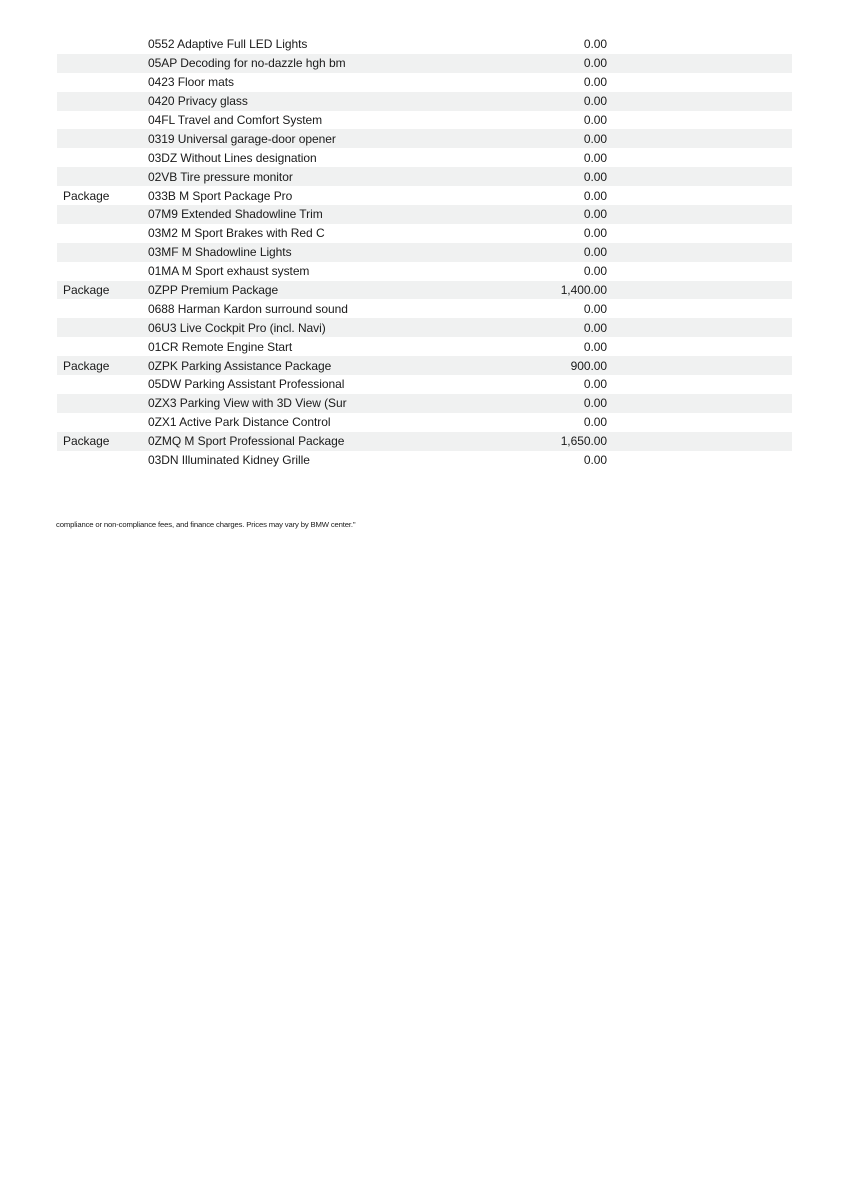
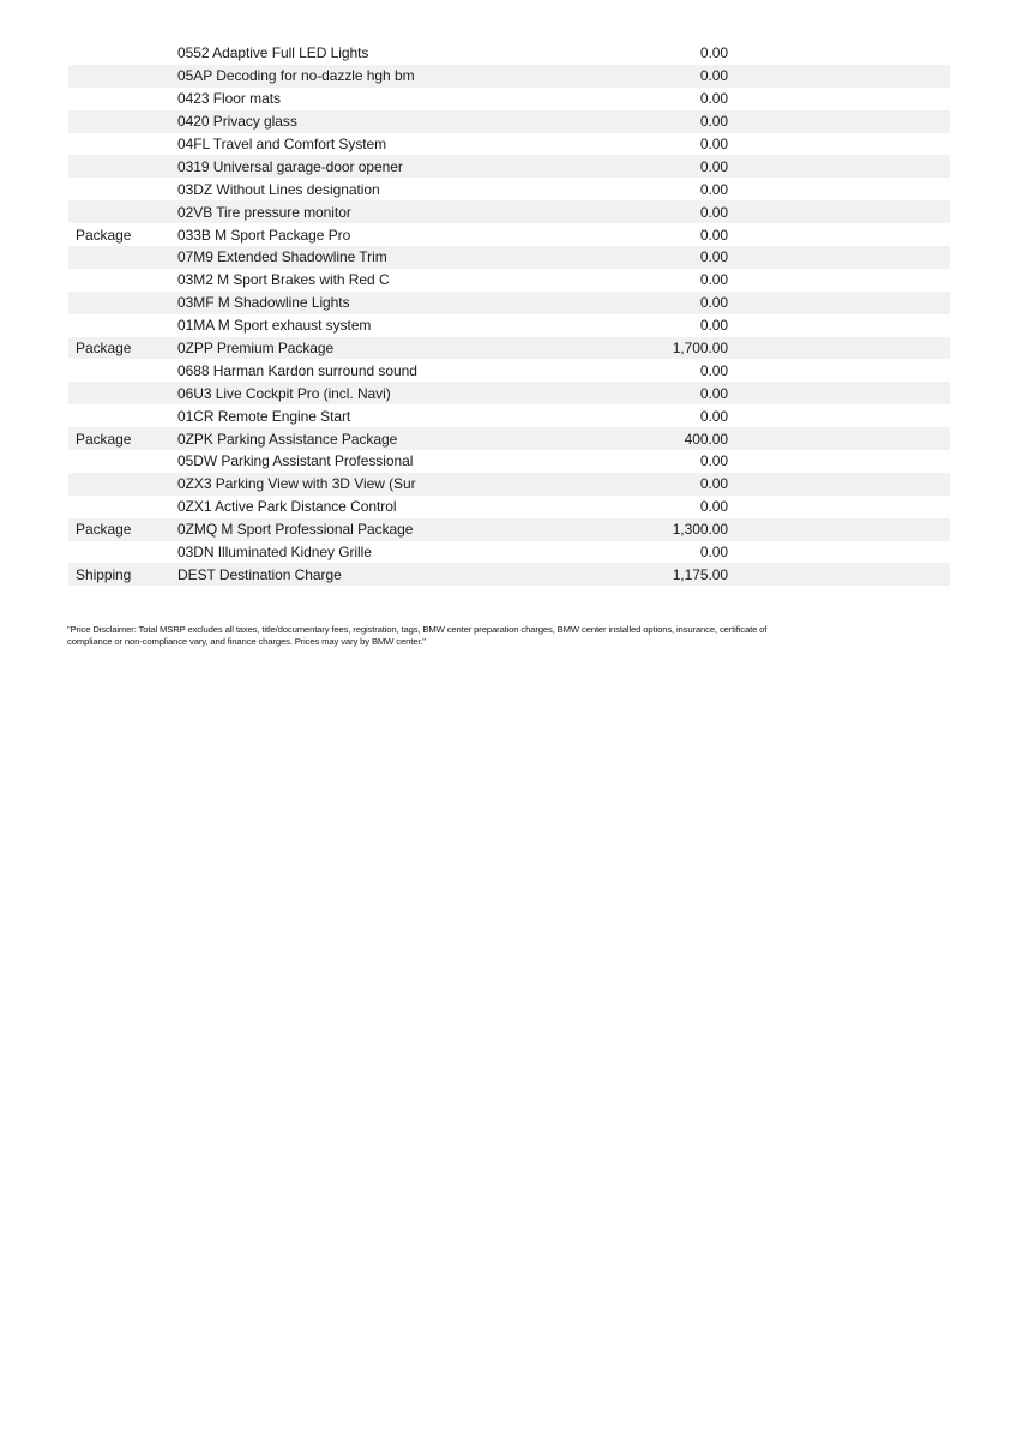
  0552 Adaptive Full LED Lights
  0.00
  05AP Decoding for no-dazzle hgh bm
  0.00
  0423 Floor mats
  0.00
  0420 Privacy glass
  0.00
  04FL Travel and Comfort System
  0.00
  0319 Universal garage-door opener
  0.00
  03DZ Without Lines designation
  0.00
  02VB Tire pressure monitor
  0.00
  Package
  033B M Sport Package Pro
  0.00
  07M9 Extended Shadowline Trim
  0.00
  03M2 M Sport Brakes with Red C
  0.00
  03MF M Shadowline Lights
  0.00
  01MA M Sport exhaust system
  0.00
  Package
  0ZPP Premium Package
- 1,400.00
+ 1,700.00
  0688 Harman Kardon surround sound
  0.00
  06U3 Live Cockpit Pro (incl. Navi)
  0.00
  01CR Remote Engine Start
  0.00
  Package
  0ZPK Parking Assistance Package
- 900.00
+ 400.00
  05DW Parking Assistant Professional
  0.00
  0ZX3 Parking View with 3D View (Sur
  0.00
  0ZX1 Active Park Distance Control
  0.00
  Package
  0ZMQ M Sport Professional Package
- 1,650.00
+ 1,300.00
  03DN Illuminated Kidney Grille
  0.00
+ Shipping
+ DEST Destination Charge
+ 1,175.00
+ "Price Disclaimer: Total MSRP excludes all taxes, title/documentary fees, registration, tags, BMW center preparation charges, BMW center installed options, insurance, certificate of
- compliance or non-compliance fees, and finance charges. Prices may vary by BMW center."
+ compliance or non-compliance vary, and finance charges. Prices may vary by BMW center."
